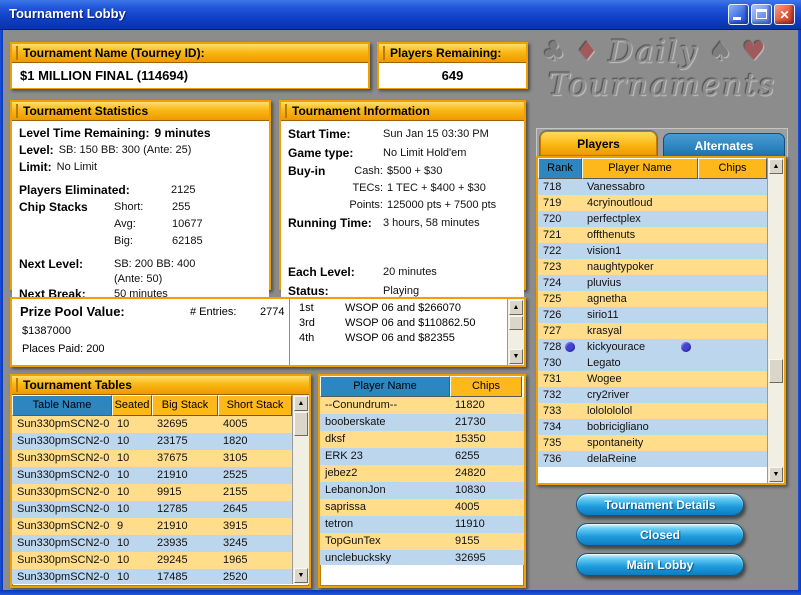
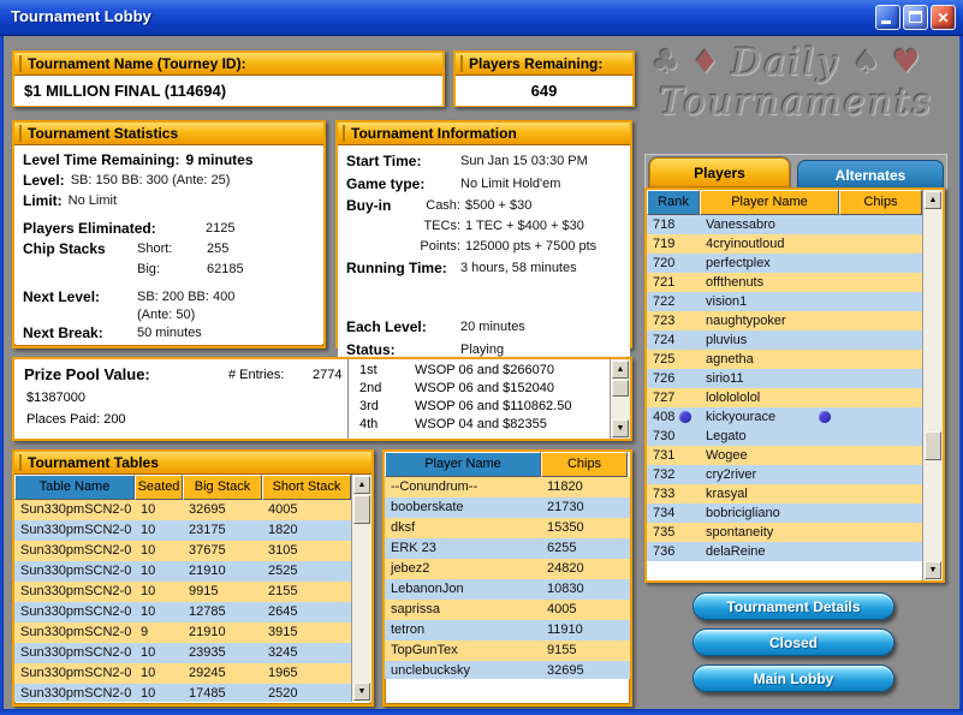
  Tournament Lobby
  ✕
  ♣ ♦ Daily ♠ ♥
  Tournaments
  Tournament Name (Tourney ID):
  $1 MILLION FINAL (114694)
  Players Remaining:
  649
  Tournament Statistics
  Level Time Remaining:
  9 minutes
  Level:
  SB: 150 BB: 300 (Ante: 25)
  Limit:
  No Limit
  Players Eliminated:
  2125
  Chip Stacks
  Short:
  255
- Avg:
- 10677
  Big:
  62185
  Next Level:
  SB: 200 BB: 400
  (Ante: 50)
  Next Break:
  50 minutes
  Tournament Information
  Start Time:
  Sun Jan 15 03:30 PM
  Game type:
  No Limit Hold'em
  Buy-in
  Cash:
  $500 + $30
  TECs:
  1 TEC + $400 + $30
  Points:
  125000 pts + 7500 pts
  Running Time:
  3 hours, 58 minutes
  Each Level:
  20 minutes
  Status:
  Playing
  Prize Pool Value:
  # Entries:
  2774
  $1387000
  Places Paid: 200
  1st
  WSOP 06 and $266070
+ 2nd
+ WSOP 06 and $152040
  3rd
  WSOP 06 and $110862.50
  4th
- WSOP 06 and $82355
+ WSOP 04 and $82355
  Tournament Tables
  Table Name
  Seated
  Big Stack
  Short Stack
  Sun330pmSCN2-0
  10
  32695
  4005
  Sun330pmSCN2-0
  10
  23175
  1820
  Sun330pmSCN2-0
  10
  37675
  3105
  Sun330pmSCN2-0
  10
  21910
  2525
  Sun330pmSCN2-0
  10
  9915
  2155
  Sun330pmSCN2-0
  10
  12785
  2645
  Sun330pmSCN2-0
  9
  21910
  3915
  Sun330pmSCN2-0
  10
  23935
  3245
  Sun330pmSCN2-0
  10
  29245
  1965
  Sun330pmSCN2-0
  10
  17485
  2520
  Player Name
  Chips
  --Conundrum--
  11820
  booberskate
  21730
  dksf
  15350
  ERK 23
  6255
  jebez2
  24820
  LebanonJon
  10830
  saprissa
  4005
  tetron
  11910
  TopGunTex
  9155
  unclebucksky
  32695
  Players
  Alternates
  Rank
  Player Name
  Chips
  718
  Vanessabro
  719
  4cryinoutloud
  720
  perfectplex
  721
  offthenuts
  722
  vision1
  723
  naughtypoker
  724
  pluvius
  725
  agnetha
  726
  sirio11
  727
- krasyal
+ lololololol
- 728
+ 408
  kickyourace
  730
  Legato
  731
  Wogee
  732
  cry2river
  733
- lololololol
+ krasyal
  734
  bobricigliano
  735
  spontaneity
  736
  delaReine
  Tournament Details
  Closed
  Main Lobby
